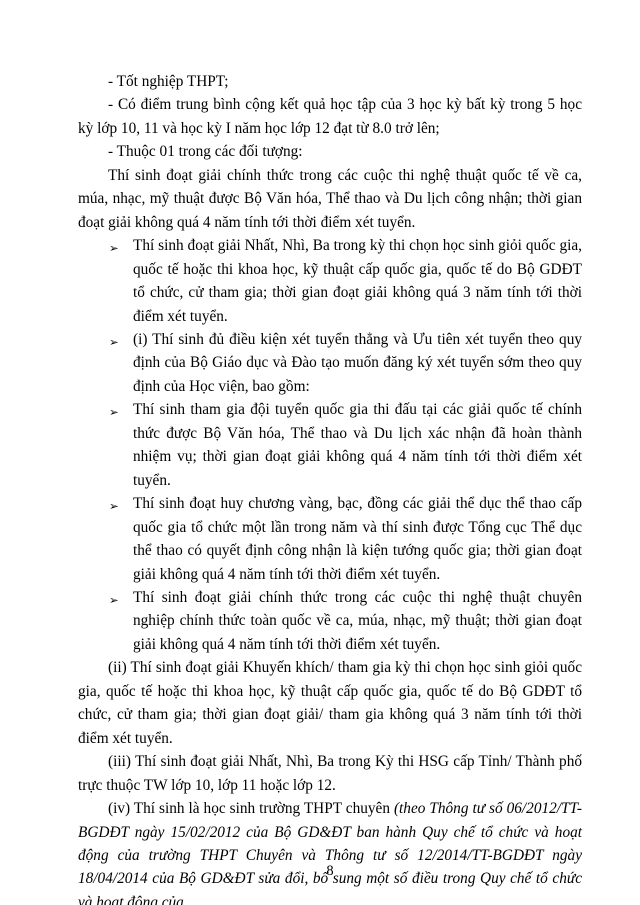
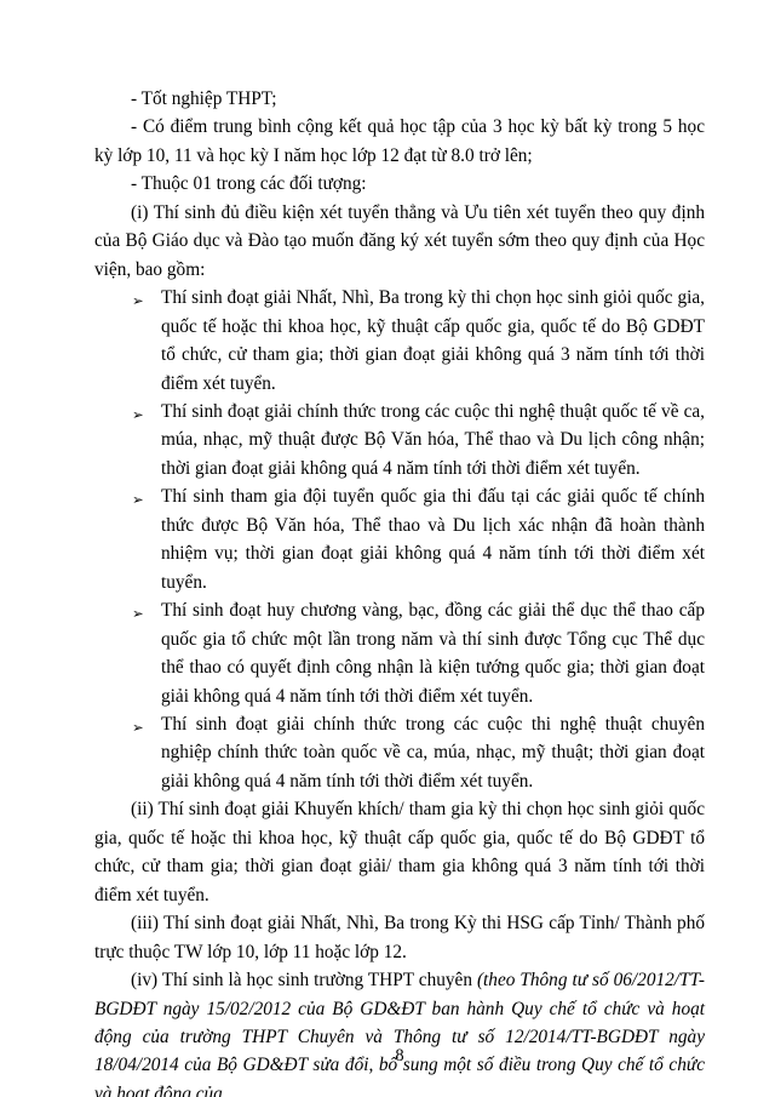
  - Tốt nghiệp THPT;
  - Có điểm trung bình cộng kết quả học tập của 3 học kỳ bất kỳ trong 5 học kỳ lớp 10, 11 và học kỳ I năm học lớp 12 đạt từ 8.0 trở lên;
  - Thuộc 01 trong các đối tượng:
- Thí sinh đoạt giải chính thức trong các cuộc thi nghệ thuật quốc tế về ca, múa, nhạc, mỹ thuật được Bộ Văn hóa, Thể thao và Du lịch công nhận; thời gian đoạt giải không quá 4 năm tính tới thời điểm xét tuyển.
+ (i) Thí sinh đủ điều kiện xét tuyển thẳng và Ưu tiên xét tuyển theo quy định của Bộ Giáo dục và Đào tạo muốn đăng ký xét tuyển sớm theo quy định của Học viện, bao gồm:
  ➢
  Thí sinh đoạt giải Nhất, Nhì, Ba trong kỳ thi chọn học sinh giỏi quốc gia, quốc tế hoặc thi khoa học, kỹ thuật cấp quốc gia, quốc tế do Bộ GDĐT tổ chức, cử tham gia; thời gian đoạt giải không quá 3 năm tính tới thời điểm xét tuyển.
  ➢
- (i) Thí sinh đủ điều kiện xét tuyển thẳng và Ưu tiên xét tuyển theo quy định của Bộ Giáo dục và Đào tạo muốn đăng ký xét tuyển sớm theo quy định của Học viện, bao gồm:
+ Thí sinh đoạt giải chính thức trong các cuộc thi nghệ thuật quốc tế về ca, múa, nhạc, mỹ thuật được Bộ Văn hóa, Thể thao và Du lịch công nhận; thời gian đoạt giải không quá 4 năm tính tới thời điểm xét tuyển.
  ➢
  Thí sinh tham gia đội tuyển quốc gia thi đấu tại các giải quốc tế chính thức được Bộ Văn hóa, Thể thao và Du lịch xác nhận đã hoàn thành nhiệm vụ; thời gian đoạt giải không quá 4 năm tính tới thời điểm xét tuyển.
  ➢
  Thí sinh đoạt huy chương vàng, bạc, đồng các giải thể dục thể thao cấp quốc gia tổ chức một lần trong năm và thí sinh được Tổng cục Thể dục thể thao có quyết định công nhận là kiện tướng quốc gia; thời gian đoạt giải không quá 4 năm tính tới thời điểm xét tuyển.
  ➢
  Thí sinh đoạt giải chính thức trong các cuộc thi nghệ thuật chuyên nghiệp chính thức toàn quốc về ca, múa, nhạc, mỹ thuật; thời gian đoạt giải không quá 4 năm tính tới thời điểm xét tuyển.
  (ii) Thí sinh đoạt giải Khuyến khích/ tham gia kỳ thi chọn học sinh giỏi quốc gia, quốc tế hoặc thi khoa học, kỹ thuật cấp quốc gia, quốc tế do Bộ GDĐT tổ chức, cử tham gia; thời gian đoạt giải/ tham gia không quá 3 năm tính tới thời điểm xét tuyển.
  (iii) Thí sinh đoạt giải Nhất, Nhì, Ba trong Kỳ thi HSG cấp Tỉnh/ Thành phố trực thuộc TW lớp 10, lớp 11 hoặc lớp 12.
  (iv) Thí sinh là học sinh trường THPT chuyên (theo Thông tư số 06/2012/TT-BGDĐT ngày 15/02/2012 của Bộ GD&ĐT ban hành Quy chế tổ chức và hoạt động của trường THPT Chuyên và Thông tư số 12/2014/TT-BGDĐT ngày 18/04/2014 của Bộ GD&ĐT sửa đổi, bổ sung một số điều trong Quy chế tổ chức và hoạt động của
  8
